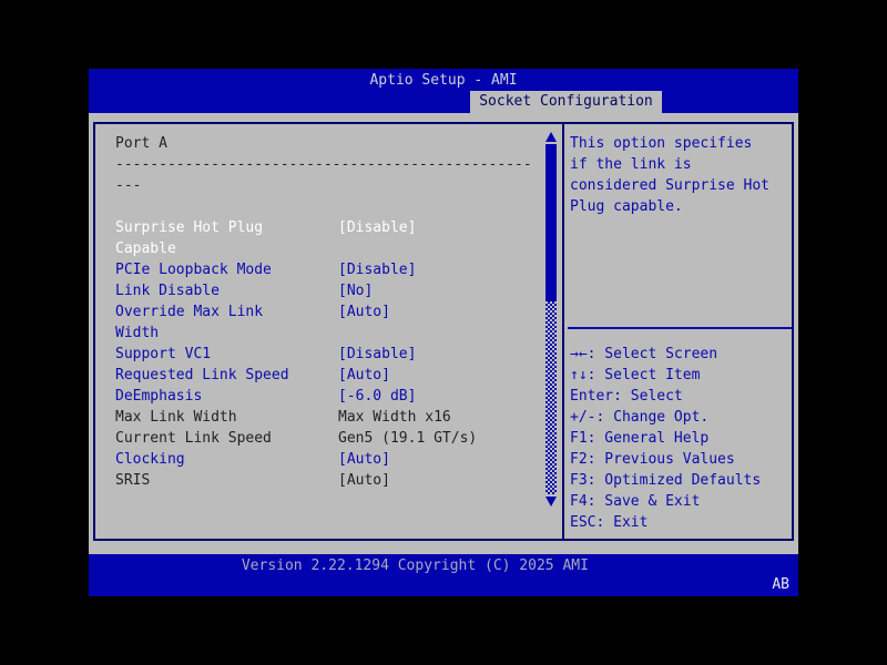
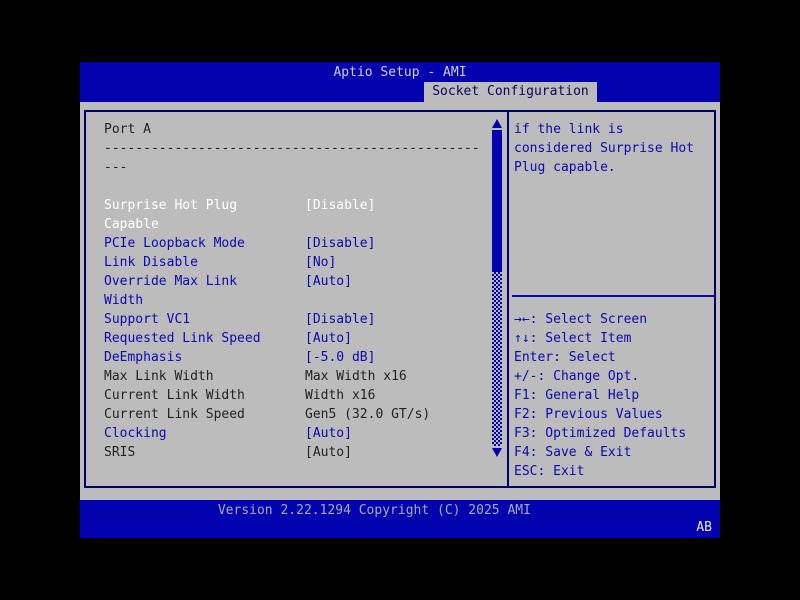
  Aptio Setup - AMI
  Socket Configuration
  Port A
  ------------------------------------------------
  ---
  Surprise Hot Plug
  Capable
  [Disable]
  PCIe Loopback Mode
  [Disable]
  Link Disable
  [No]
  Override Max Link
  Width
  [Auto]
  Support VC1
  [Disable]
  Requested Link Speed
  [Auto]
  DeEmphasis
- [-6.0 dB]
+ [-5.0 dB]
  Max Link Width
  Max Width x16
+ Current Link Width
+ Width x16
  Current Link Speed
- Gen5 (19.1 GT/s)
+ Gen5 (32.0 GT/s)
  Clocking
  [Auto]
  SRIS
  [Auto]
- This option specifies
  if the link is
  considered Surprise Hot
  Plug capable.
  →←: Select Screen
  ↑↓: Select Item
  Enter: Select
  +/-: Change Opt.
  F1: General Help
  F2: Previous Values
  F3: Optimized Defaults
  F4: Save & Exit
  ESC: Exit
  Version 2.22.1294 Copyright (C) 2025 AMI
  AB
